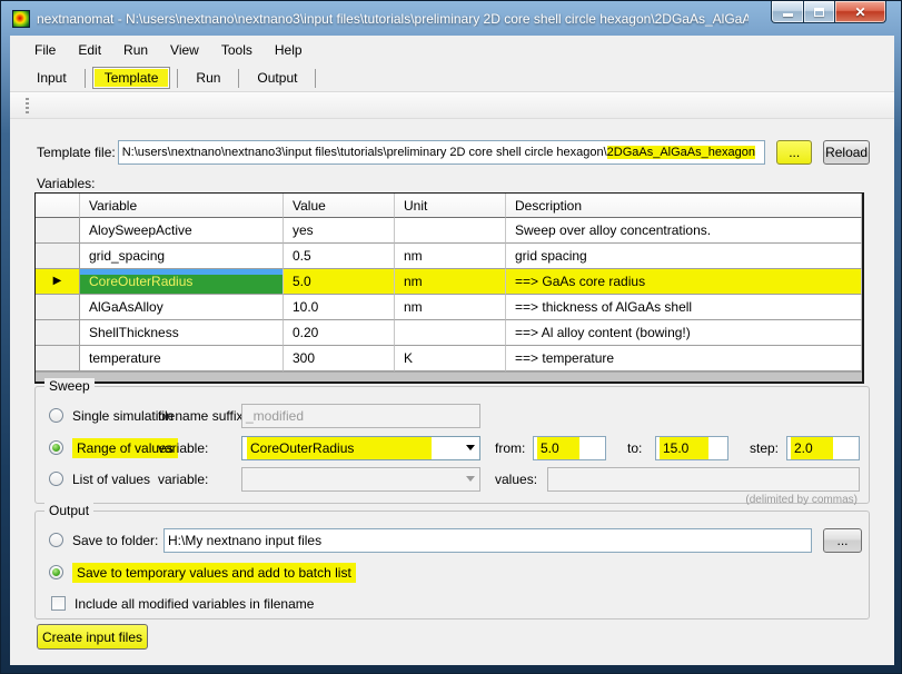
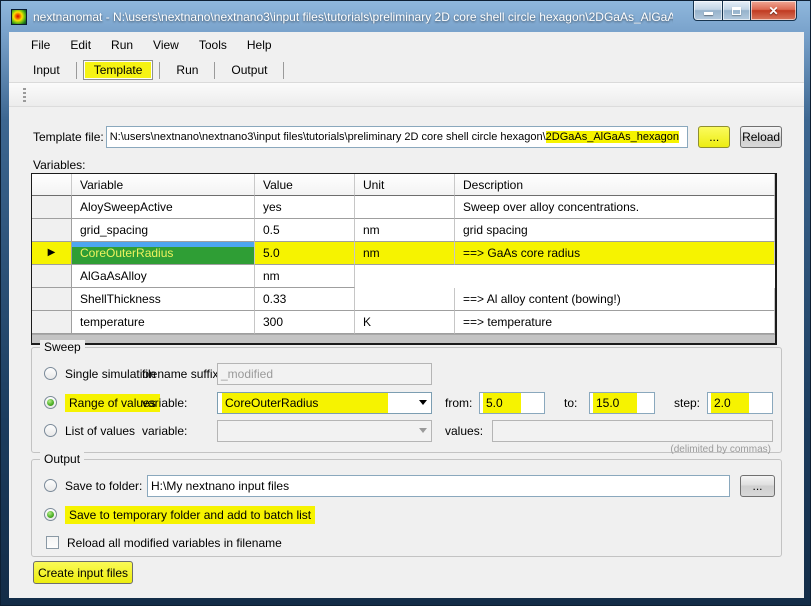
  nextnanomat - N:\users\nextnano\nextnano3\input files\tutorials\preliminary 2D core shell circle hexagon\2DGaAs_AlGaA
  ✕
  File
  Edit
  Run
  View
  Tools
  Help
  Input
  Template
  Run
  Output
  Template file:
  N:\users\nextnano\nextnano3\input files\tutorials\preliminary 2D core shell circle hexagon\2DGaAs_AlGaAs_hexagon
  ...
  Reload
  Variables:
  Variable
  Value
  Unit
  Description
  AloySweepActive
  yes
  Sweep over alloy concentrations.
  grid_spacing
  0.5
  nm
  grid spacing
  ▶
  CoreOuterRadius
  5.0
  nm
  ==> GaAs core radius
  AlGaAsAlloy
- 10.0
  nm
- ==> thickness of AlGaAs shell
  ShellThickness
- 0.20
+ 0.33
  ==> Al alloy content (bowing!)
  temperature
  300
  K
  ==> temperature
  Sweep
  Single simulation
  filename suffix
  _modified
  Range of values
  variable:
  CoreOuterRadius
  from:
  5.0
  to:
  15.0
  step:
  2.0
  List of values
  variable:
  values:
  (delimited by commas)
  Output
  Save to folder:
  H:\My nextnano input files
  ...
- Save to temporary values and add to batch list
+ Save to temporary folder and add to batch list
- Include all modified variables in filename
+ Reload all modified variables in filename
  Create input files
